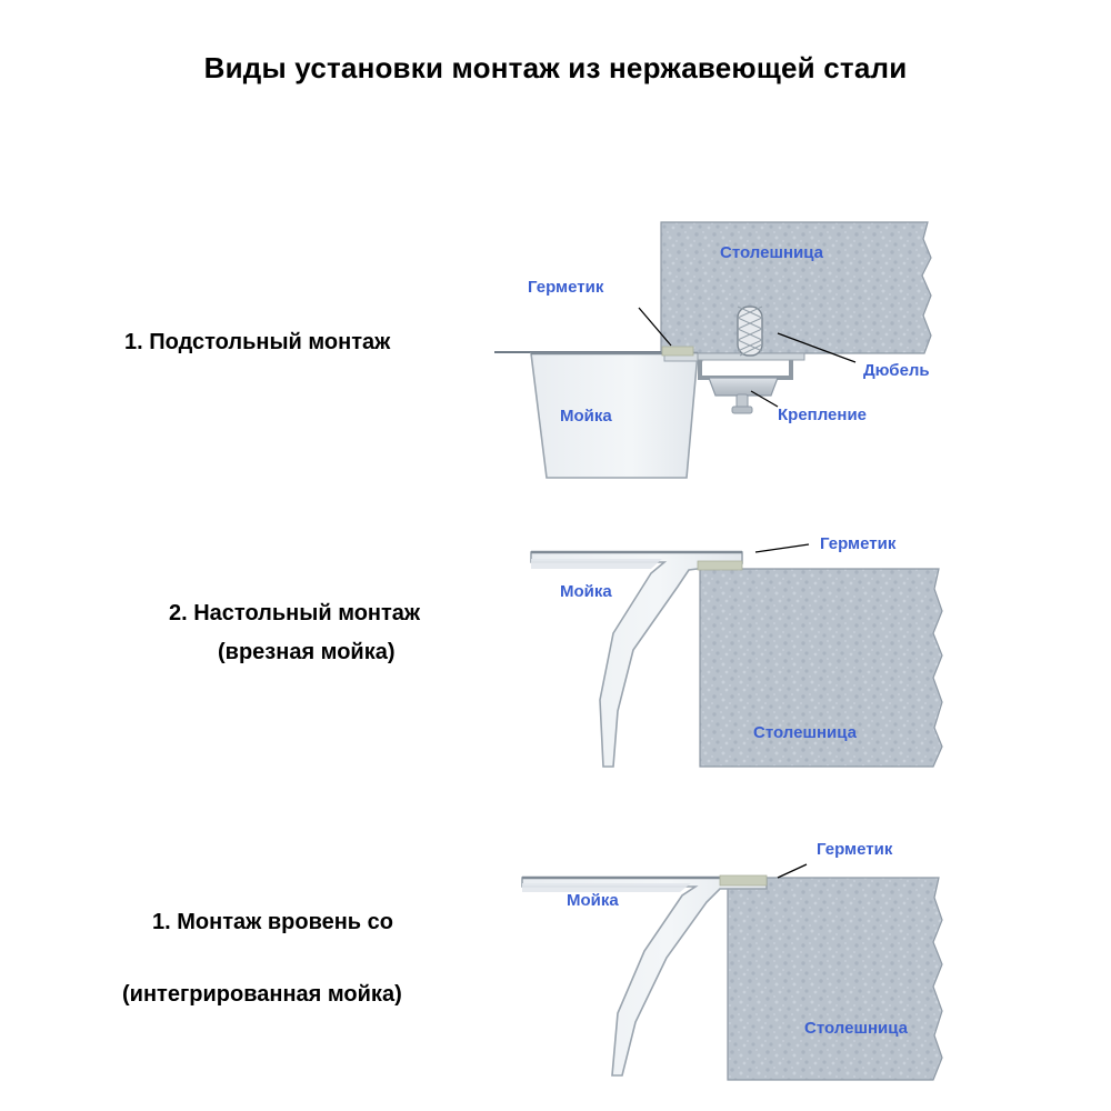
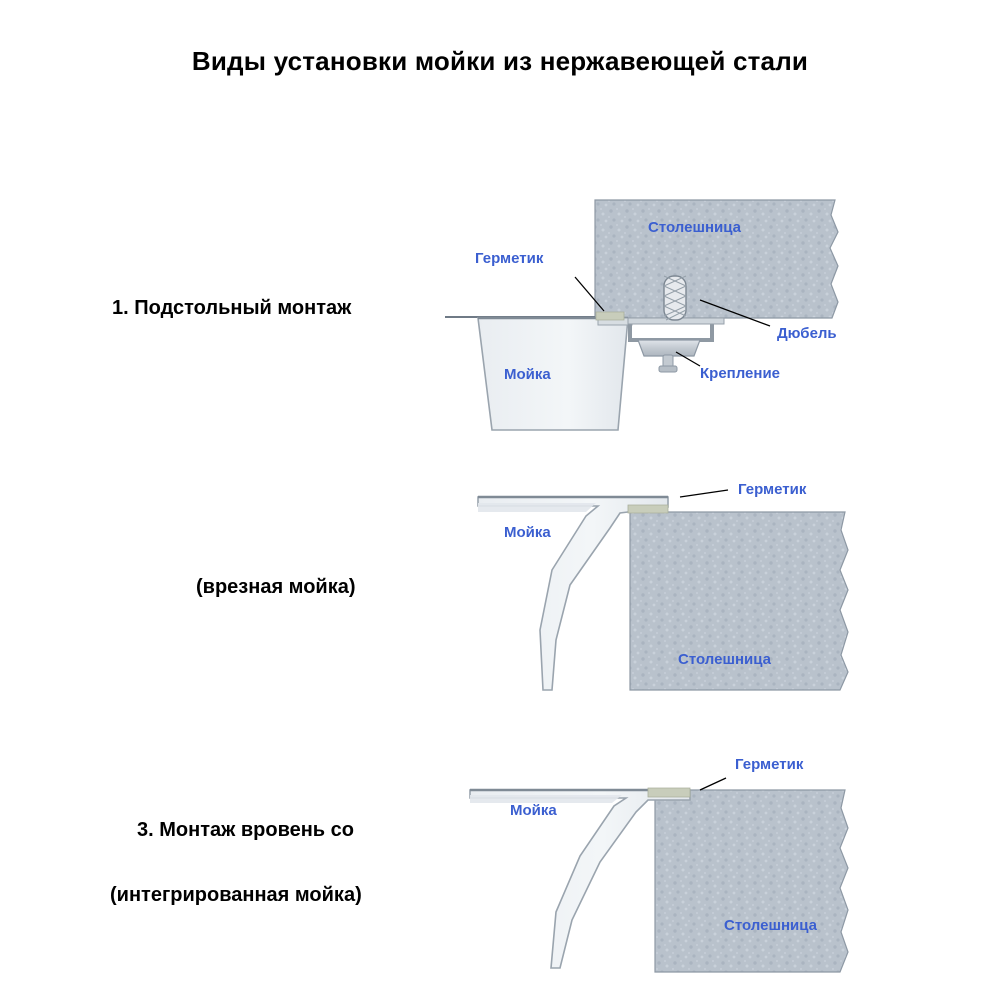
- Виды установки монтаж из нержавеющей стали
+ Виды установки мойки из нержавеющей стали
  1. Подстольный монтаж
  Герметик
  Столешница
  Дюбель
  Крепление
  Мойка
- 2. Настольный монтаж
  (врезная мойка)
  Герметик
  Мойка
  Столешница
- 1. Монтаж вровень со
+ 3. Монтаж вровень со
  (интегрированная мойка)
  Герметик
  Мойка
  Столешница
